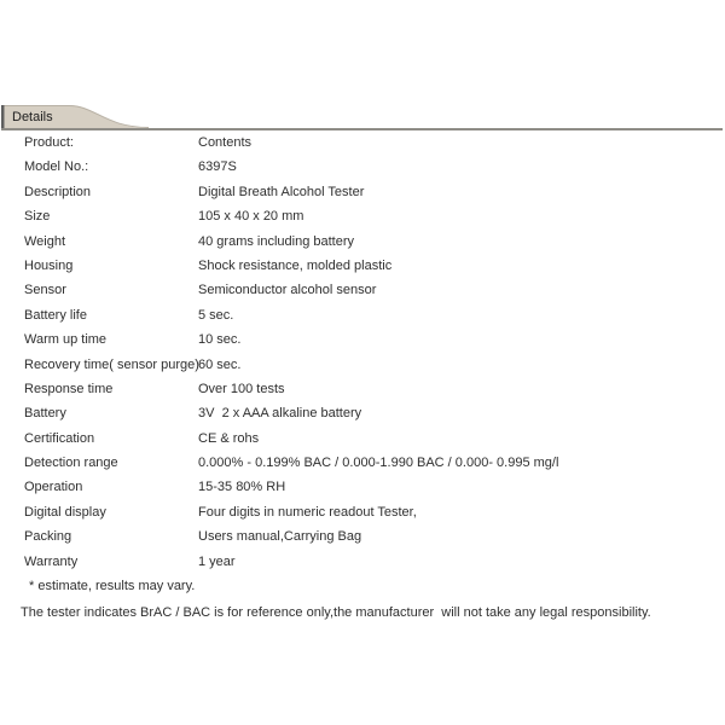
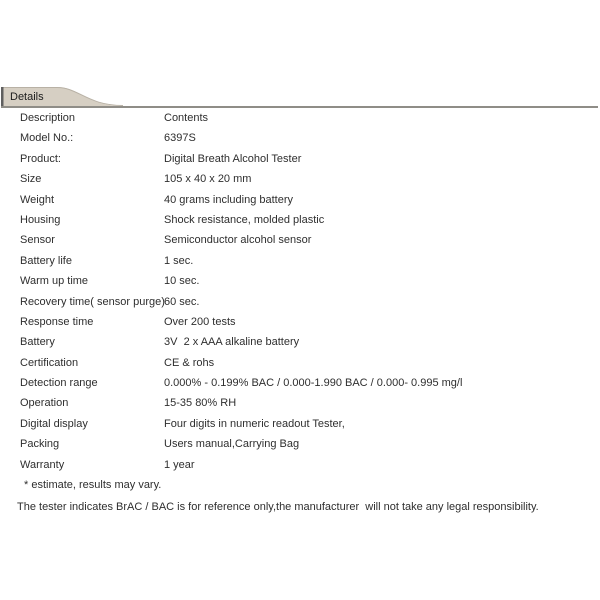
  Details
- Product:
+ Description
  Contents
  Model No.:
  6397S
- Description
+ Product:
  Digital Breath Alcohol Tester
  Size
  105 x 40 x 20 mm
  Weight
  40 grams including battery
  Housing
  Shock resistance, molded plastic
  Sensor
  Semiconductor alcohol sensor
  Battery life
- 5 sec.
+ 1 sec.
  Warm up time
  10 sec.
  Recovery time( sensor purge)
  60 sec.
  Response time
- Over 100 tests
+ Over 200 tests
  Battery
  3V 2 x AAA alkaline battery
  Certification
  CE & rohs
  Detection range
  0.000% - 0.199% BAC / 0.000-1.990 BAC / 0.000- 0.995 mg/l
  Operation
  15-35 80% RH
  Digital display
  Four digits in numeric readout Tester,
  Packing
  Users manual,Carrying Bag
  Warranty
  1 year
  * estimate, results may vary.
  The tester indicates BrAC / BAC is for reference only,the manufacturer will not take any legal responsibility.
